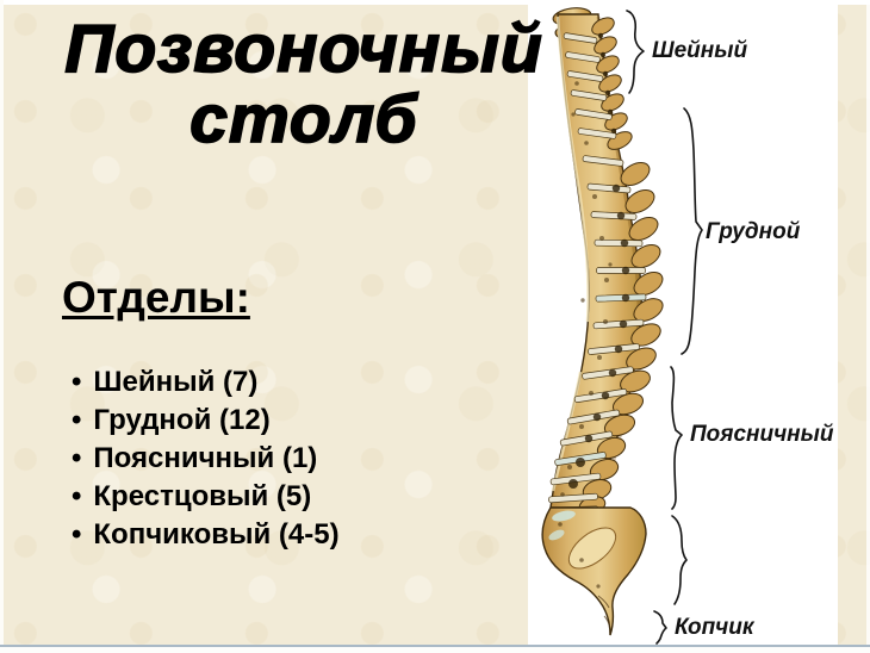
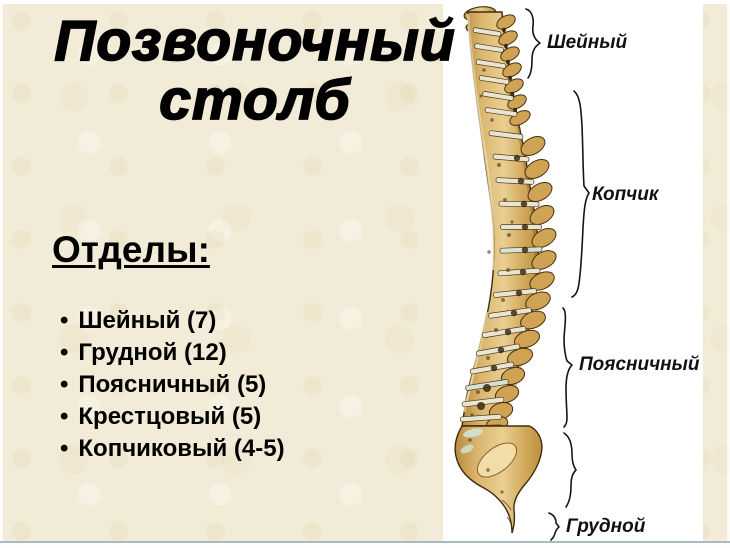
  Позвоночный
  столб
  Отделы:
  •
  Шейный (7)
  •
  Грудной (12)
  •
- Поясничный (1)
+ Поясничный (5)
  •
  Крестцовый (5)
  •
  Копчиковый (4-5)
  Шейный
- Грудной
+ Копчик
  Поясничный
- Копчик
+ Грудной
